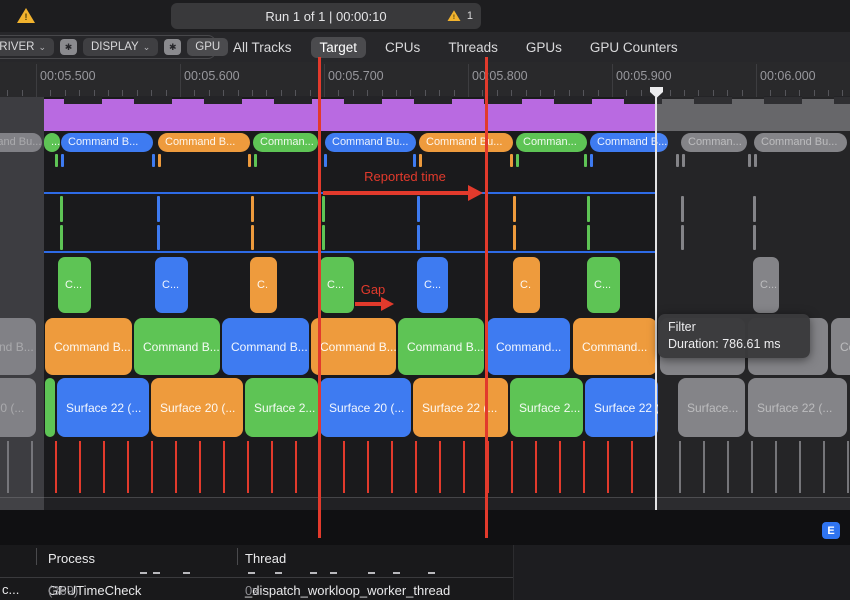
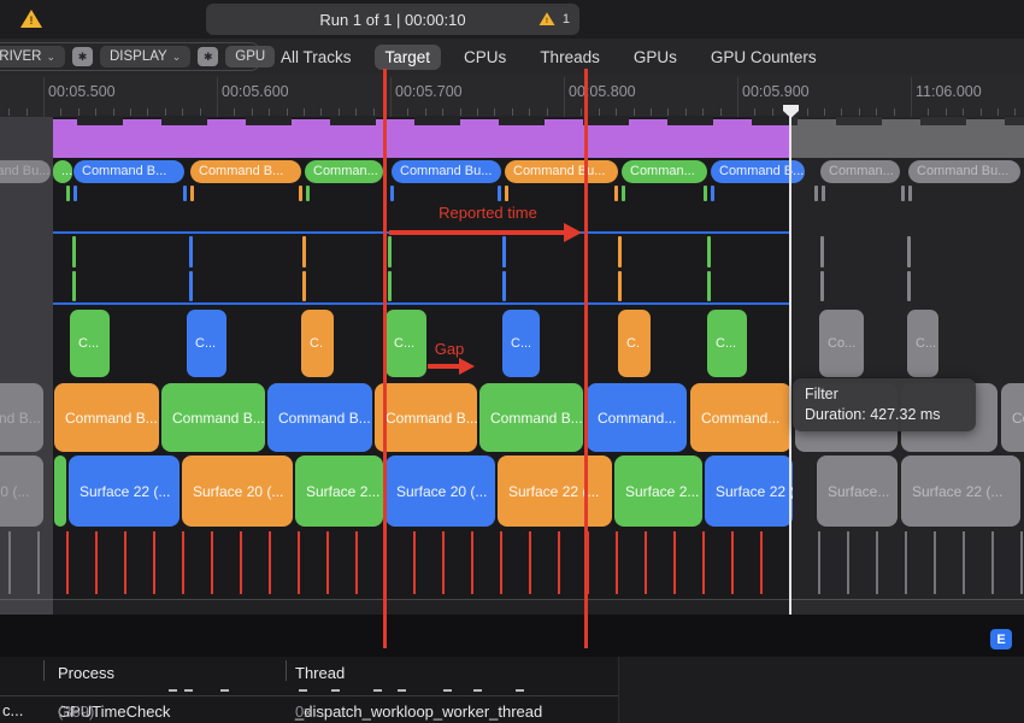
  !
  Run 1 of 1 | 00:00:10
  1
  RIVER
  ⌄
  ✱
  DISPLAY
  ⌄
  ✱
  GPU
  All Tracks
  Target
  CPUs
  Threads
  GPUs
  GPU Counters
  00:05.500
  00:05.600
  00:05.700
  0005.800
  00:05.900
- 00:06.000
+ 11:06.000
  ...
  Command B...
  Command B...
  Comman...
  Command Bu...
  Command Bu...
  Comman...
  Command...
  Comman...
  Command Bu...
  Reported time
  C...
  C...
  C.
  C...
  C...
  C.
  C...
+ Co...
  C...
  Gap
  Command B...
  Command B...
  Command B...
  Command B...
  Command B...
  Command...
  Command...
  Surface 22 (...
  Surface 20 (...
  Surface 2...
  Surface 20 (...
  Surface 22...
  Surface 2...
  Surface 22 (
  Surface...
  Surface 22 (...
  Filter
- Duration: 786.61 ms
+ Duration: 427.32 ms
  E
  Process
  Thread
  c...
  GPUTimeCheck
  (369)
  _dispatch_workloop_worker_thread
  0x...
